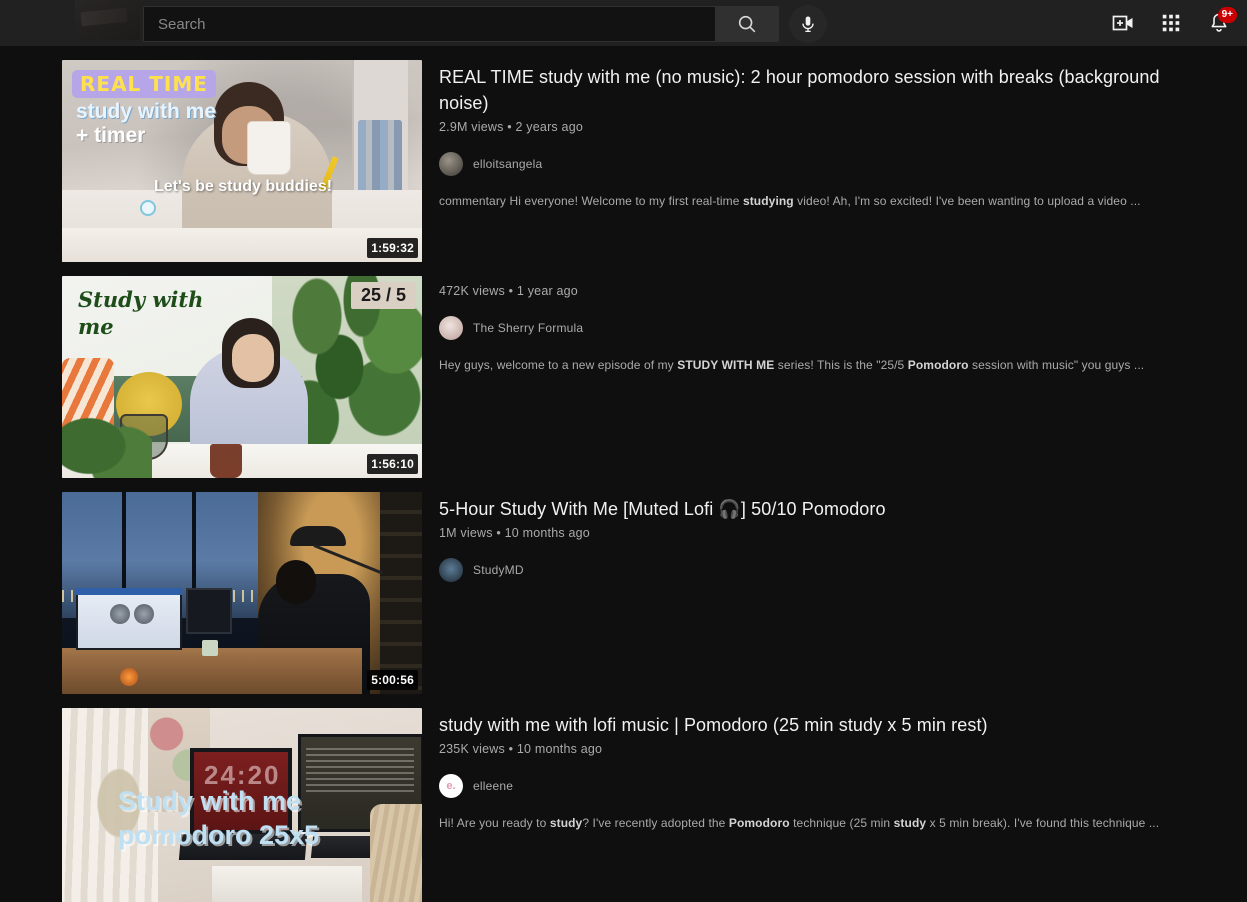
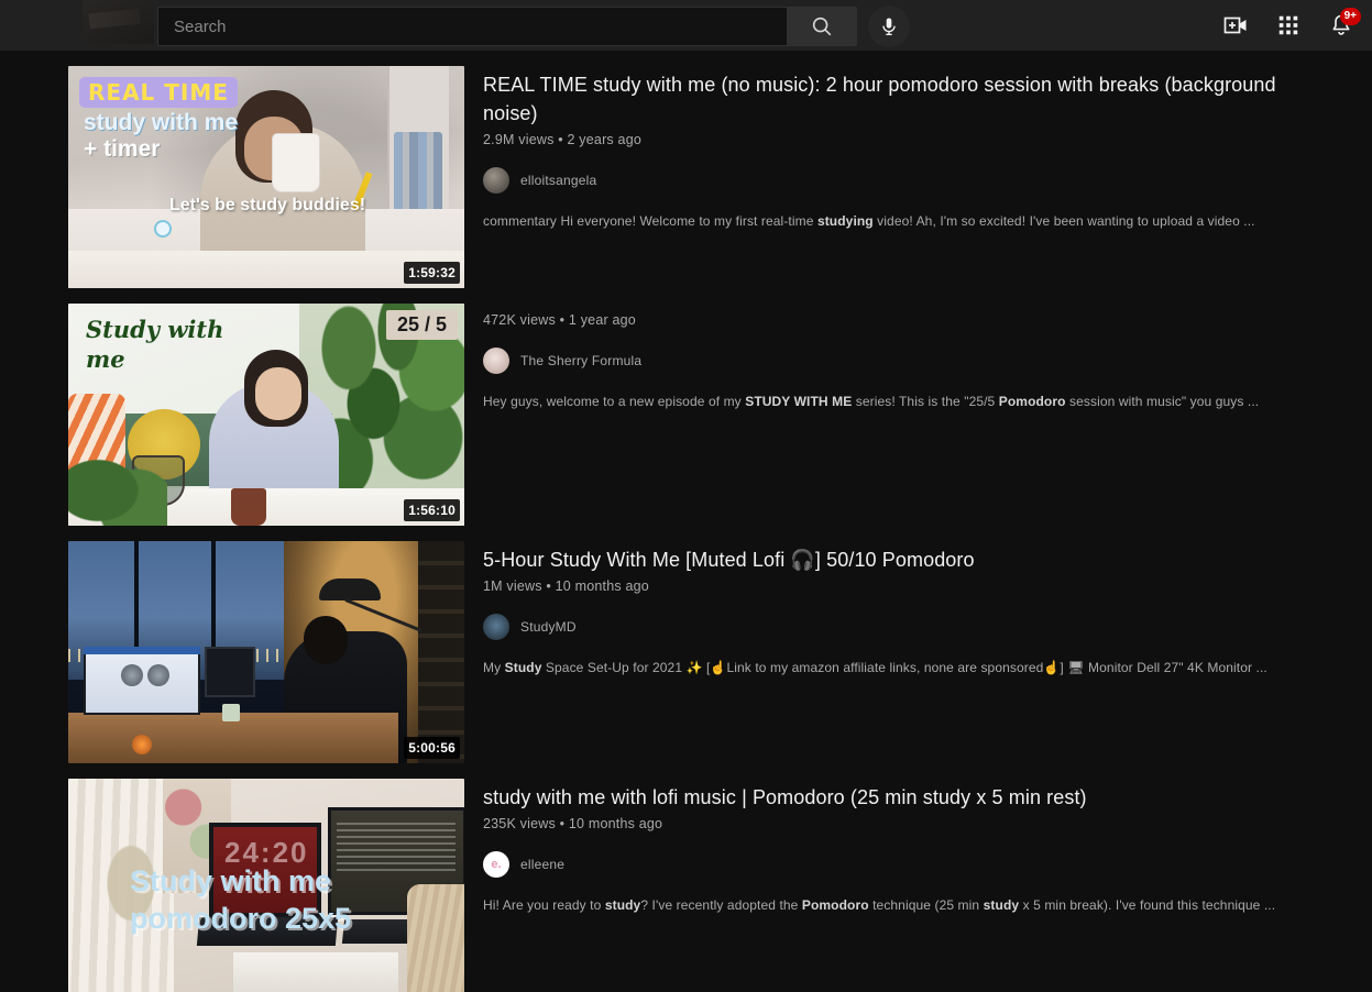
  Search
  9+
  REAL TIME
  study with me
  + timer
  Let's be study buddies!
  1:59:32
  REAL TIME study with me (no music): 2 hour pomodoro session with breaks (background noise)
  2.9M views • 2 years ago
  elloitsangela
  commentary Hi everyone! Welcome to my first real-time studying video! Ah, I'm so excited! I've been wanting to upload a video ...
  Study with me
  25 / 5
  1:56:10
  472K views • 1 year ago
  The Sherry Formula
  Hey guys, welcome to a new episode of my STUDY WITH ME series! This is the "25/5 Pomodoro session with music" you guys ...
  5:00:56
  5-Hour Study With Me [Muted Lofi 🎧] 50/10 Pomodoro
  1M views • 10 months ago
  StudyMD
+ My Study Space Set-Up for 2021 ✨ [☝Link to my amazon affiliate links, none are sponsored☝] 🖥 Monitor Dell 27" 4K Monitor ...
  24:20
  Study with me
  pomodoro 25x5
  study with me with lofi music | Pomodoro (25 min study x 5 min rest)
  235K views • 10 months ago
  e.
  elleene
  Hi! Are you ready to study? I've recently adopted the Pomodoro technique (25 min study x 5 min break). I've found this technique ...
